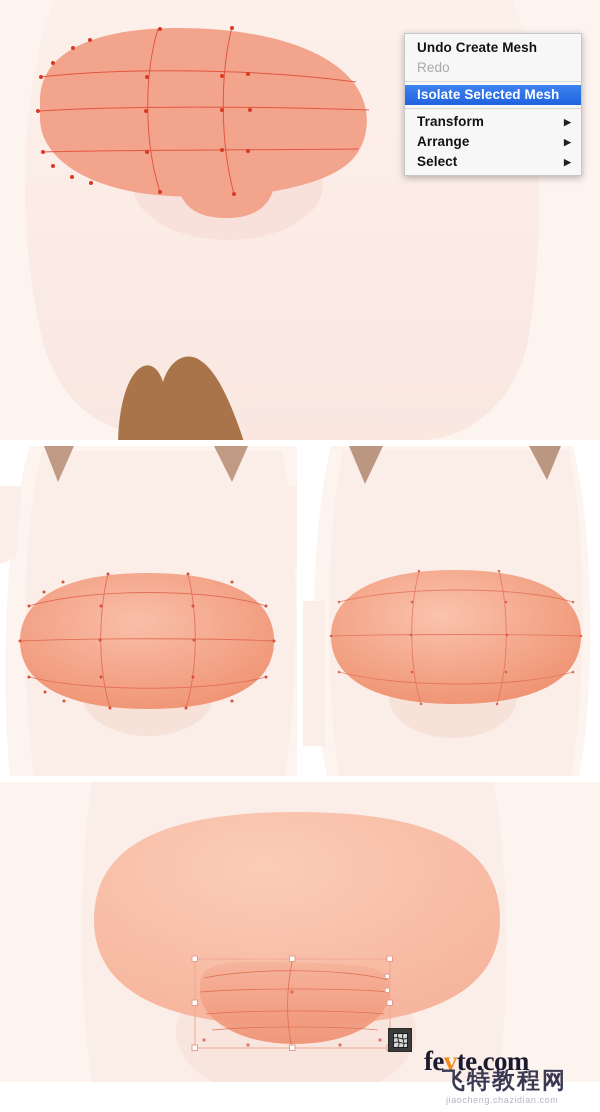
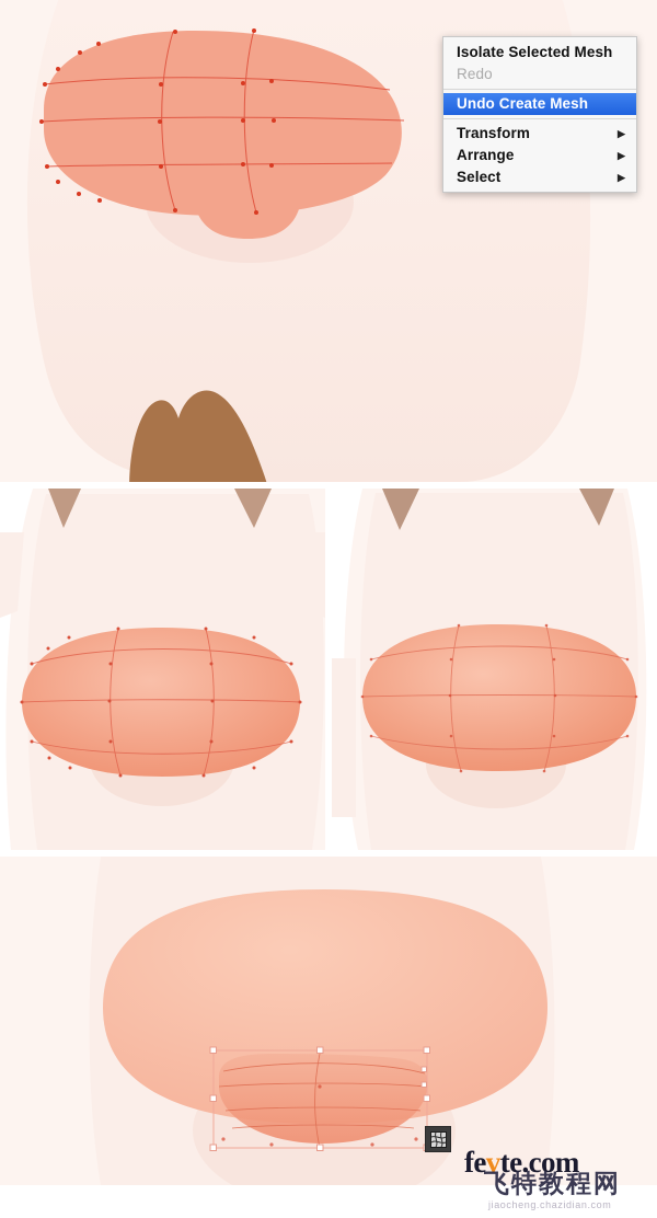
- Undo Create Mesh
+ Isolate Selected Mesh
  Redo
- Isolate Selected Mesh
+ Undo Create Mesh
  Transform
  ▶
  Arrange
  ▶
  Select
  ▶
  fevte.com
  飞特教程网
  jiaocheng.chazidian.com
